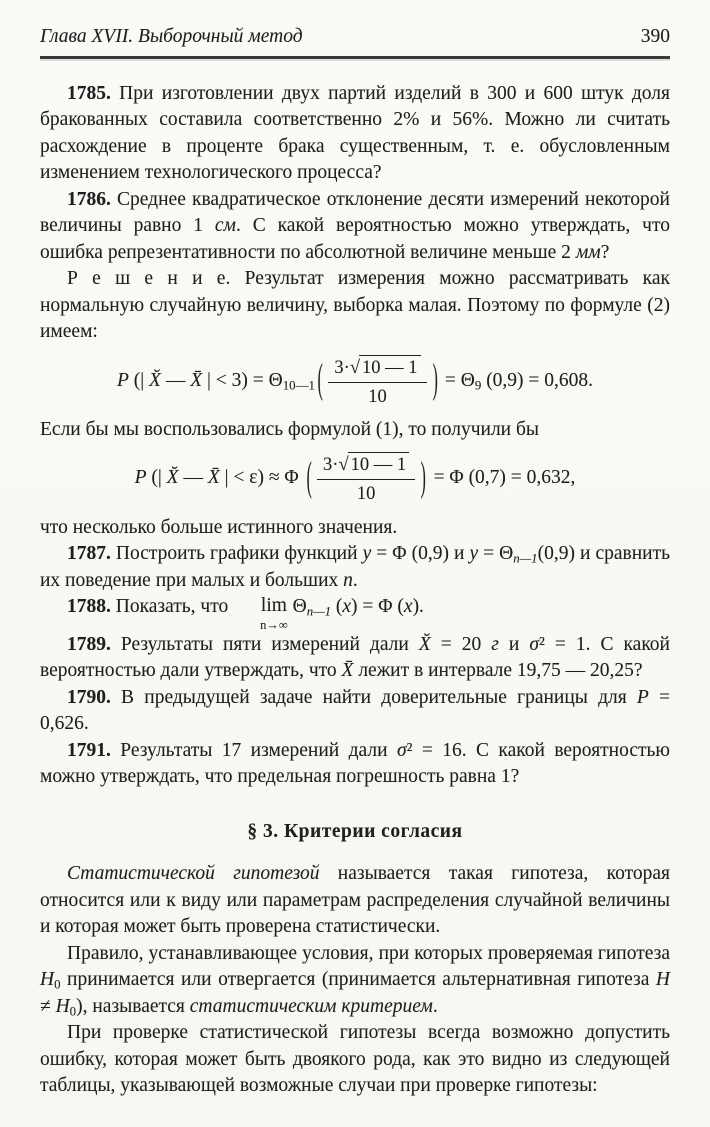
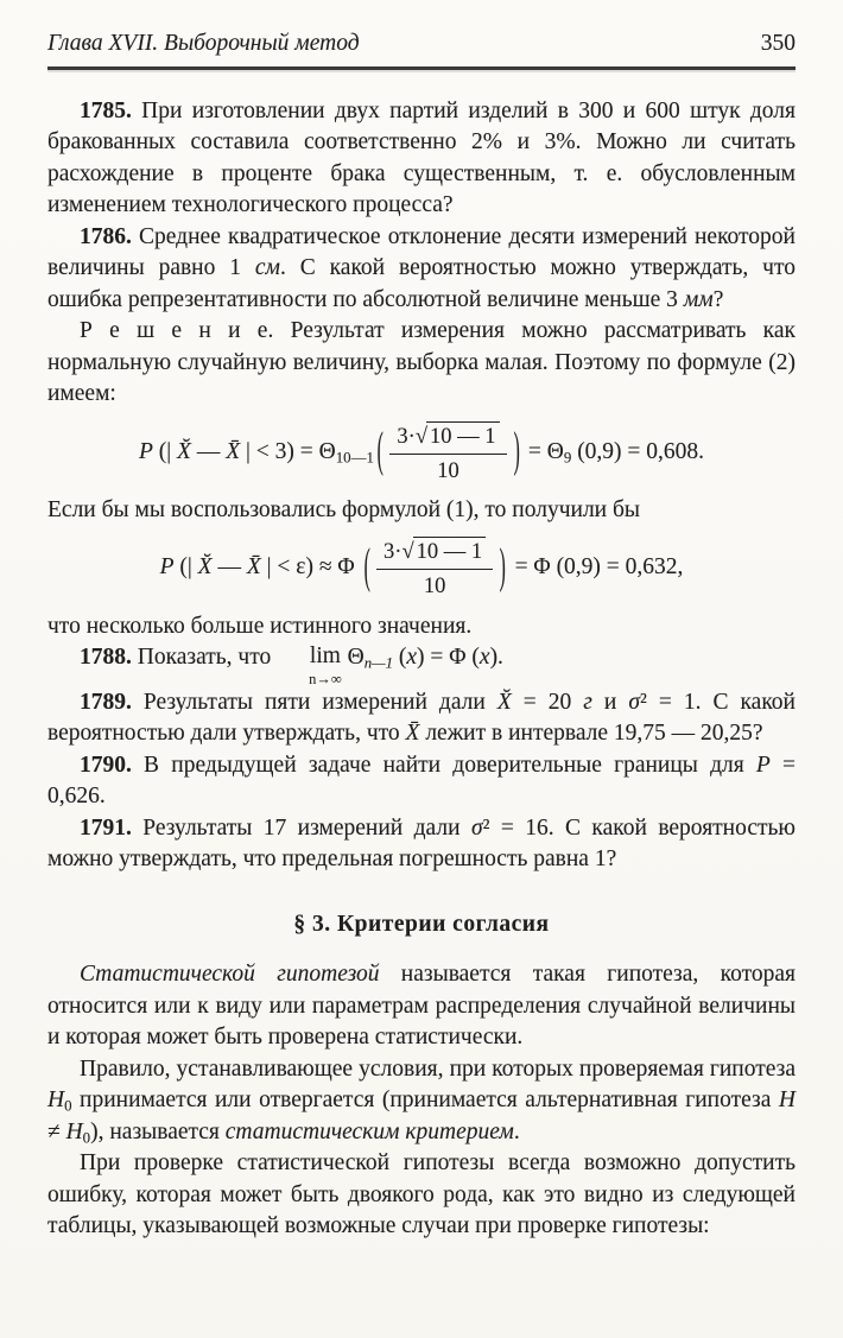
  Глава XVII. Выборочный метод
- 390
+ 350
- 1785. При изготовлении двух партий изделий в 300 и 600 штук доля бракованных составила соответственно 2% и 56%. Можно ли считать расхождение в проценте брака существенным, т. е. обусловленным изменением технологического процесса?
+ 1785. При изготовлении двух партий изделий в 300 и 600 штук доля бракованных составила соответственно 2% и 3%. Можно ли считать расхождение в проценте брака существенным, т. е. обусловленным изменением технологического процесса?
- 1786. Среднее квадратическое отклонение десяти измерений некоторой величины равно 1 см. С какой вероятностью можно утверждать, что ошибка репрезентативности по абсолютной величине меньше 2 мм?
+ 1786. Среднее квадратическое отклонение десяти измерений некоторой величины равно 1 см. С какой вероятностью можно утверждать, что ошибка репрезентативности по абсолютной величине меньше 3 мм?
  Р е ш е н и е. Результат измерения можно рассматривать как нормальную случайную величину, выборка малая. Поэтому по формуле (2) имеем:
  P (| X̆ — X̄ | < 3) = Θ10—1 (
  3·√10 — 1
  10
  ) = Θ9 (0,9) = 0,608.
  Если бы мы воспользовались формулой (1), то получили бы
  P (| X̆ — X̄ | < ε) ≈ Φ (
  3·√10 — 1
  10
- ) = Φ (0,7) = 0,632,
+ ) = Φ (0,9) = 0,632,
  что несколько больше истинного значения.
- 1787. Построить графики функций y = Φ (0,9) и y = Θn—1(0,9) и сравнить их поведение при малых и больших n.
  1788. Показать, что
  lim
  n→∞
  Θn—1 (x) = Φ (x).
  1789. Результаты пяти измерений дали X̆ = 20 г и σ² = 1. С какой вероятностью дали утверждать, что X̄ лежит в интервале 19,75 — 20,25?
  1790. В предыдущей задаче найти доверительные границы для P = 0,626.
  1791. Результаты 17 измерений дали σ² = 16. С какой вероятностью можно утверждать, что предельная погрешность равна 1?
  § 3. Критерии согласия
  Статистической гипотезой называется такая гипотеза, которая относится или к виду или параметрам распределения случайной величины и которая может быть проверена статистически.
  Правило, устанавливающее условия, при которых проверяемая гипотеза H0 принимается или отвергается (принимается альтернативная гипотеза H ≠ H0), называется статистическим критерием.
  При проверке статистической гипотезы всегда возможно допустить ошибку, которая может быть двоякого рода, как это видно из следующей таблицы, указывающей возможные случаи при проверке гипотезы:
